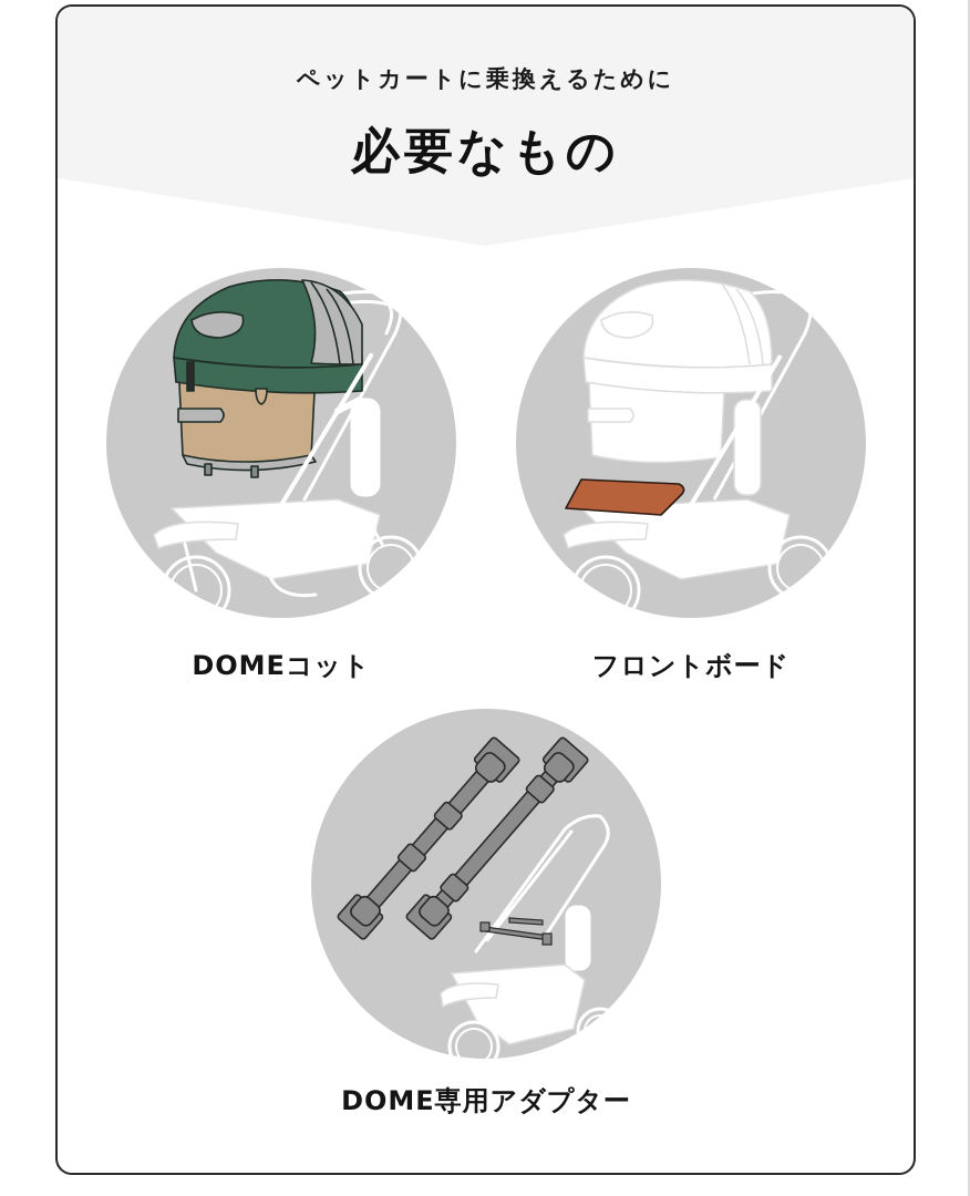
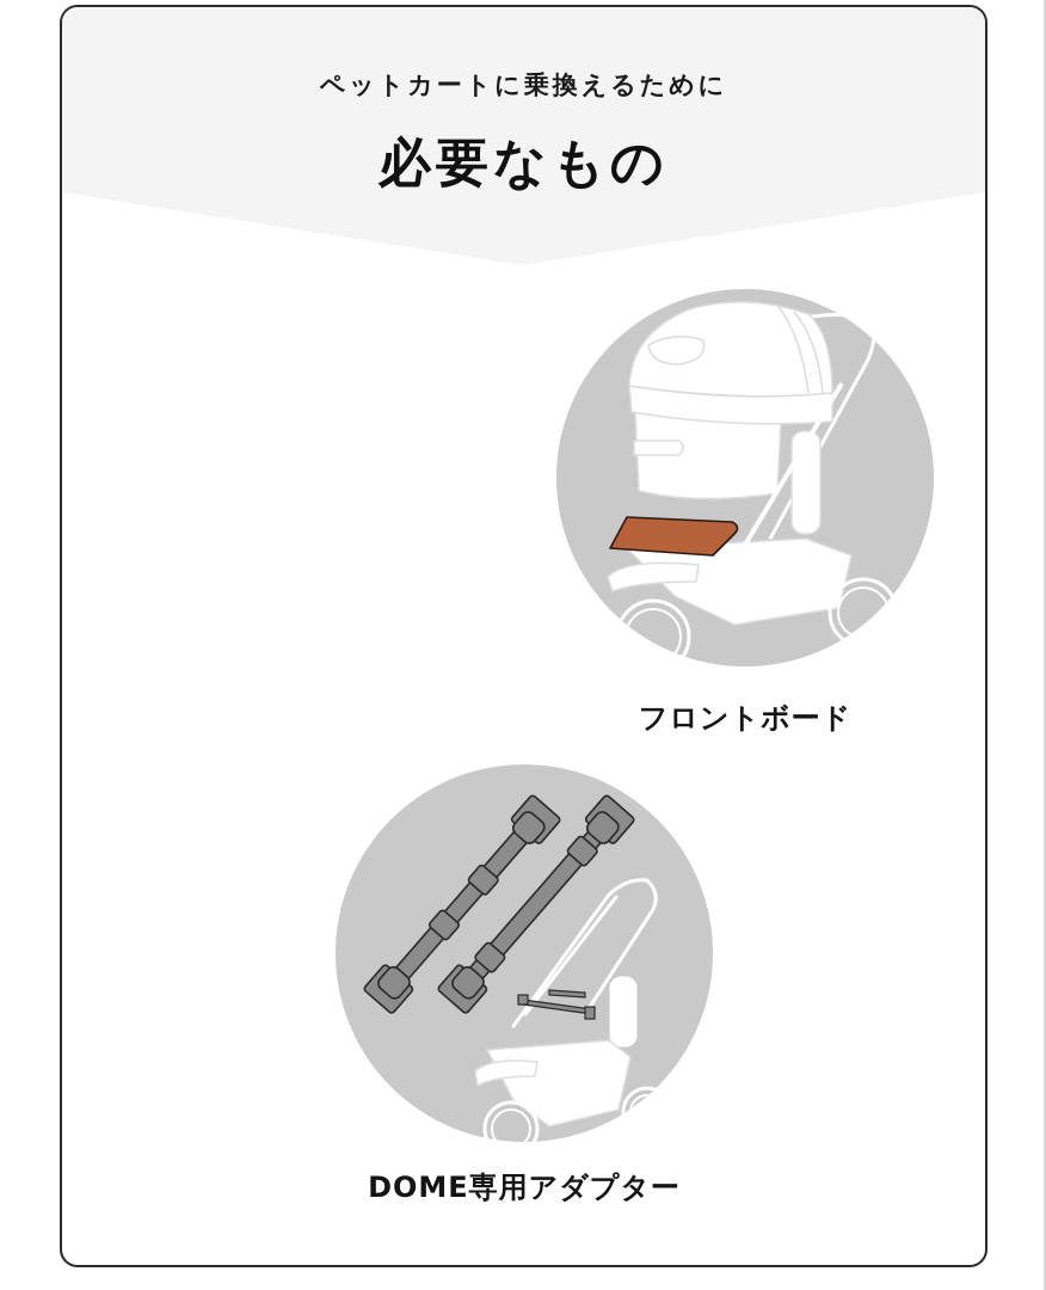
  ペットカートに乗換えるために
  必要なもの
- DOMEコット
  フロントボード
  DOME専用アダプター
